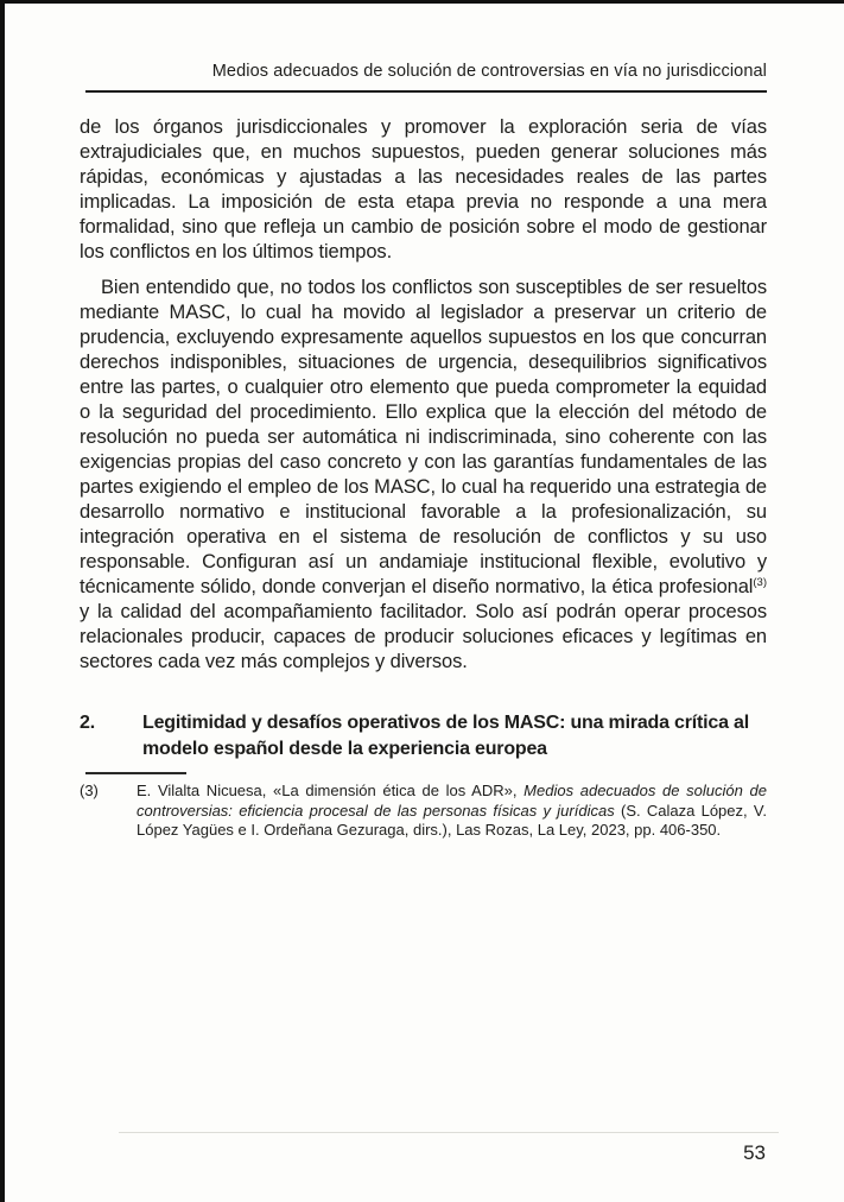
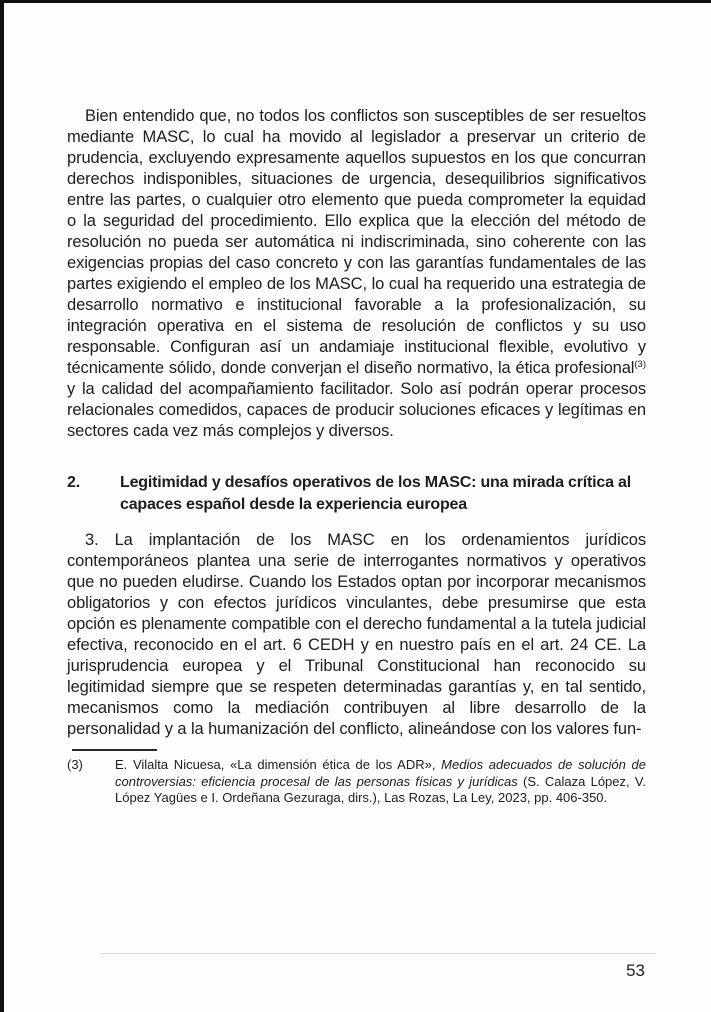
- Medios adecuados de solución de controversias en vía no jurisdiccional
- de los órganos jurisdiccionales y promover la exploración seria de vías extrajudiciales que, en muchos supuestos, pueden generar soluciones más rápidas, económicas y ajustadas a las necesidades reales de las partes implicadas. La imposición de esta etapa previa no responde a una mera formalidad, sino que refleja un cambio de posición sobre el modo de gestionar los conflictos en los últimos tiempos.
- Bien entendido que, no todos los conflictos son susceptibles de ser resueltos mediante MASC, lo cual ha movido al legislador a preservar un criterio de prudencia, excluyendo expresamente aquellos supuestos en los que concurran derechos indisponibles, situaciones de urgencia, desequilibrios significativos entre las partes, o cualquier otro elemento que pueda comprometer la equidad o la seguridad del procedimiento. Ello explica que la elección del método de resolución no pueda ser automática ni indiscriminada, sino coherente con las exigencias propias del caso concreto y con las garantías fundamentales de las partes exigiendo el empleo de los MASC, lo cual ha requerido una estrategia de desarrollo normativo e institucional favorable a la profesionalización, su integración operativa en el sistema de resolución de conflictos y su uso responsable. Configuran así un andamiaje institucional flexible, evolutivo y técnicamente sólido, donde converjan el diseño normativo, la ética profesional(3) y la calidad del acompañamiento facilitador. Solo así podrán operar procesos relacionales producir, capaces de producir soluciones eficaces y legítimas en sectores cada vez más complejos y diversos.
+ Bien entendido que, no todos los conflictos son susceptibles de ser resueltos mediante MASC, lo cual ha movido al legislador a preservar un criterio de prudencia, excluyendo expresamente aquellos supuestos en los que concurran derechos indisponibles, situaciones de urgencia, desequilibrios significativos entre las partes, o cualquier otro elemento que pueda comprometer la equidad o la seguridad del procedimiento. Ello explica que la elección del método de resolución no pueda ser automática ni indiscriminada, sino coherente con las exigencias propias del caso concreto y con las garantías fundamentales de las partes exigiendo el empleo de los MASC, lo cual ha requerido una estrategia de desarrollo normativo e institucional favorable a la profesionalización, su integración operativa en el sistema de resolución de conflictos y su uso responsable. Configuran así un andamiaje institucional flexible, evolutivo y técnicamente sólido, donde converjan el diseño normativo, la ética profesional(3) y la calidad del acompañamiento facilitador. Solo así podrán operar procesos relacionales comedidos, capaces de producir soluciones eficaces y legítimas en sectores cada vez más complejos y diversos.
  2.
- Legitimidad y desafíos operativos de los MASC: una mirada crítica al modelo español desde la experiencia europea
+ Legitimidad y desafíos operativos de los MASC: una mirada crítica al capaces español desde la experiencia europea
+ 3. La implantación de los MASC en los ordenamientos jurídicos contemporáneos plantea una serie de interrogantes normativos y operativos que no pueden eludirse. Cuando los Estados optan por incorporar mecanismos obligatorios y con efectos jurídicos vinculantes, debe presumirse que esta opción es plenamente compatible con el derecho fundamental a la tutela judicial efectiva, reconocido en el art. 6 CEDH y en nuestro país en el art. 24 CE. La jurisprudencia europea y el Tribunal Constitucional han reconocido su legitimidad siempre que se respeten determinadas garantías y, en tal sentido, mecanismos como la mediación contribuyen al libre desarrollo de la personalidad y a la humanización del conflicto, alineándose con los valores fun-
  (3)
  E. Vilalta Nicuesa, «La dimensión ética de los ADR», Medios adecuados de solución de controversias: eficiencia procesal de las personas físicas y jurídicas (S. Calaza López, V. López Yagües e I. Ordeñana Gezuraga, dirs.), Las Rozas, La Ley, 2023, pp. 406-350.
  53
